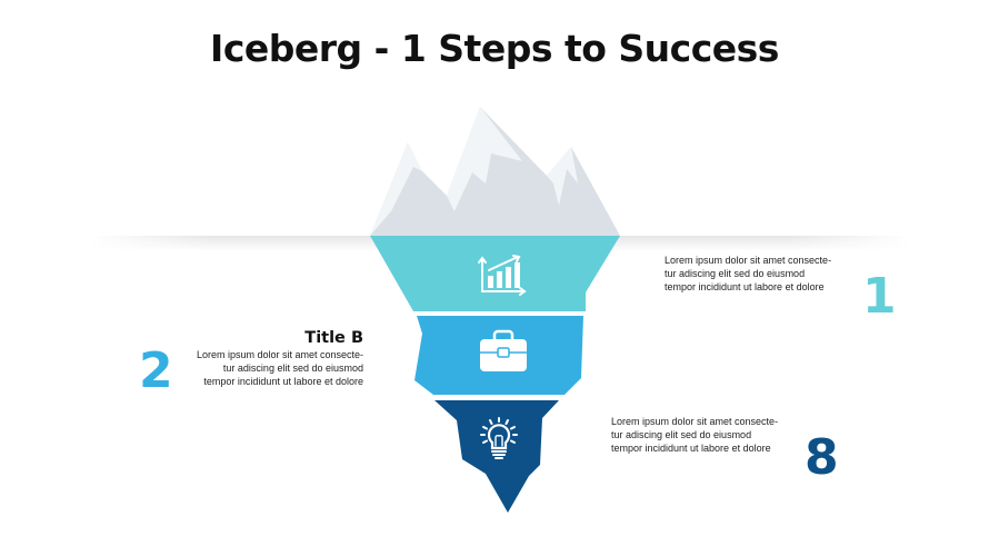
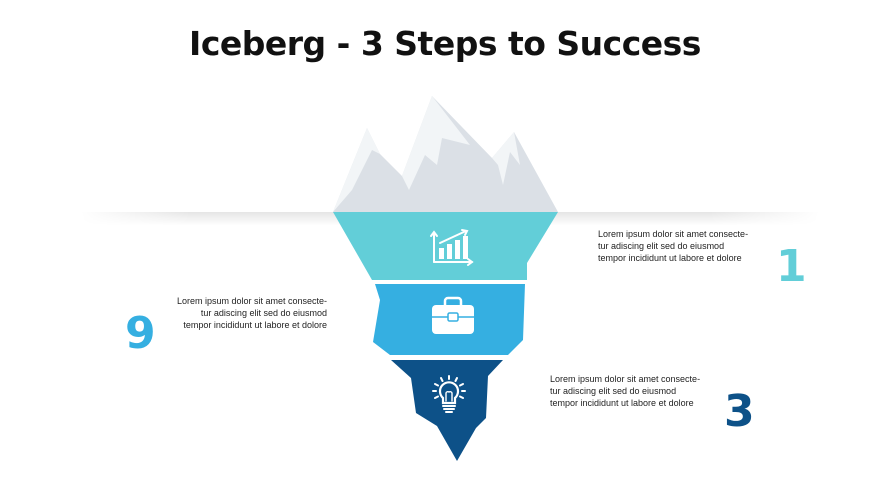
- Iceberg - 1 Steps to Success
+ Iceberg - 3 Steps to Success
  Lorem ipsum dolor sit amet consecte-
  tur adiscing elit sed do eiusmod
  tempor incididunt ut labore et dolore
  1
- Title B
  Lorem ipsum dolor sit amet consecte-
  tur adiscing elit sed do eiusmod
  tempor incididunt ut labore et dolore
- 2
+ 9
  Lorem ipsum dolor sit amet consecte-
  tur adiscing elit sed do eiusmod
  tempor incididunt ut labore et dolore
- 8
+ 3
